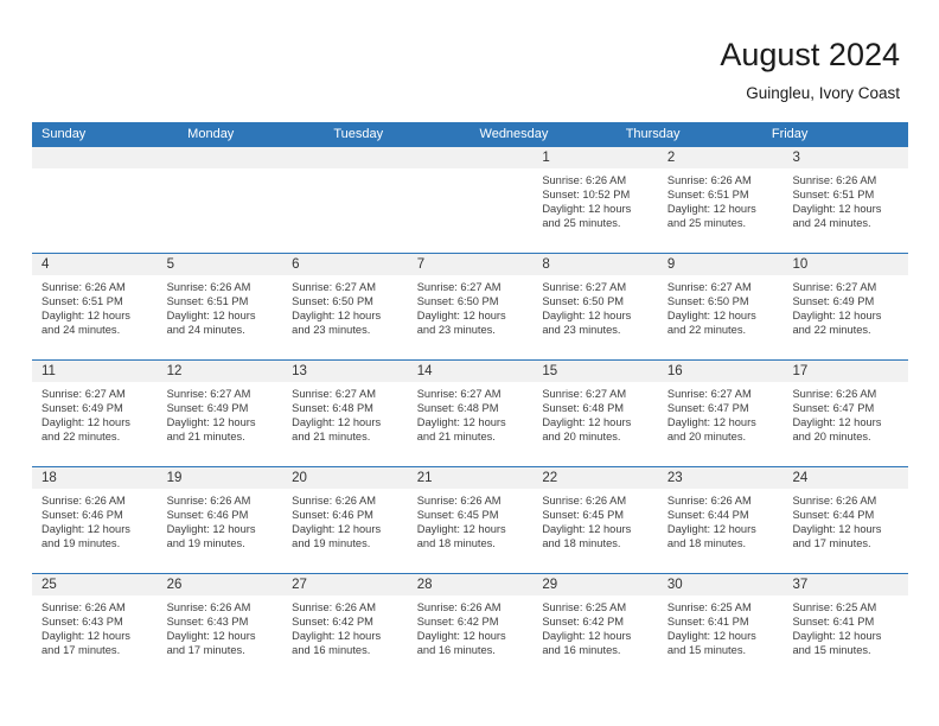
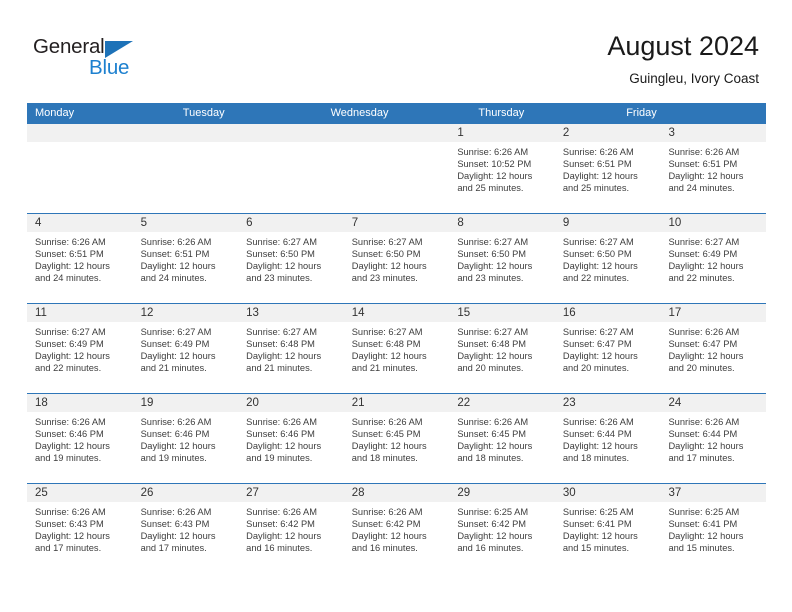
+ General
+ Blue
  August 2024
  Guingleu, Ivory Coast
- Sunday
  Monday
  Tuesday
  Wednesday
  Thursday
  Friday
  1
  Sunrise: 6:26 AM
  Sunset: 10:52 PM
  Daylight: 12 hours and 25 minutes.
  2
  Sunrise: 6:26 AM
  Sunset: 6:51 PM
  Daylight: 12 hours and 25 minutes.
  3
  Sunrise: 6:26 AM
  Sunset: 6:51 PM
  Daylight: 12 hours and 24 minutes.
  4
  Sunrise: 6:26 AM
  Sunset: 6:51 PM
  Daylight: 12 hours and 24 minutes.
  5
  Sunrise: 6:26 AM
  Sunset: 6:51 PM
  Daylight: 12 hours and 24 minutes.
  6
  Sunrise: 6:27 AM
  Sunset: 6:50 PM
  Daylight: 12 hours and 23 minutes.
  7
  Sunrise: 6:27 AM
  Sunset: 6:50 PM
  Daylight: 12 hours and 23 minutes.
  8
  Sunrise: 6:27 AM
  Sunset: 6:50 PM
  Daylight: 12 hours and 23 minutes.
  9
  Sunrise: 6:27 AM
  Sunset: 6:50 PM
  Daylight: 12 hours and 22 minutes.
  10
  Sunrise: 6:27 AM
  Sunset: 6:49 PM
  Daylight: 12 hours and 22 minutes.
  11
  Sunrise: 6:27 AM
  Sunset: 6:49 PM
  Daylight: 12 hours and 22 minutes.
  12
  Sunrise: 6:27 AM
  Sunset: 6:49 PM
  Daylight: 12 hours and 21 minutes.
  13
  Sunrise: 6:27 AM
  Sunset: 6:48 PM
  Daylight: 12 hours and 21 minutes.
  14
  Sunrise: 6:27 AM
  Sunset: 6:48 PM
  Daylight: 12 hours and 21 minutes.
  15
  Sunrise: 6:27 AM
  Sunset: 6:48 PM
  Daylight: 12 hours and 20 minutes.
  16
  Sunrise: 6:27 AM
  Sunset: 6:47 PM
  Daylight: 12 hours and 20 minutes.
  17
  Sunrise: 6:26 AM
  Sunset: 6:47 PM
  Daylight: 12 hours and 20 minutes.
  18
  Sunrise: 6:26 AM
  Sunset: 6:46 PM
  Daylight: 12 hours and 19 minutes.
  19
  Sunrise: 6:26 AM
  Sunset: 6:46 PM
  Daylight: 12 hours and 19 minutes.
  20
  Sunrise: 6:26 AM
  Sunset: 6:46 PM
  Daylight: 12 hours and 19 minutes.
  21
  Sunrise: 6:26 AM
  Sunset: 6:45 PM
  Daylight: 12 hours and 18 minutes.
  22
  Sunrise: 6:26 AM
  Sunset: 6:45 PM
  Daylight: 12 hours and 18 minutes.
  23
  Sunrise: 6:26 AM
  Sunset: 6:44 PM
  Daylight: 12 hours and 18 minutes.
  24
  Sunrise: 6:26 AM
  Sunset: 6:44 PM
  Daylight: 12 hours and 17 minutes.
  25
  Sunrise: 6:26 AM
  Sunset: 6:43 PM
  Daylight: 12 hours and 17 minutes.
  26
  Sunrise: 6:26 AM
  Sunset: 6:43 PM
  Daylight: 12 hours and 17 minutes.
  27
  Sunrise: 6:26 AM
  Sunset: 6:42 PM
  Daylight: 12 hours and 16 minutes.
  28
  Sunrise: 6:26 AM
  Sunset: 6:42 PM
  Daylight: 12 hours and 16 minutes.
  29
  Sunrise: 6:25 AM
  Sunset: 6:42 PM
  Daylight: 12 hours and 16 minutes.
  30
  Sunrise: 6:25 AM
  Sunset: 6:41 PM
  Daylight: 12 hours and 15 minutes.
  37
  Sunrise: 6:25 AM
  Sunset: 6:41 PM
  Daylight: 12 hours and 15 minutes.
